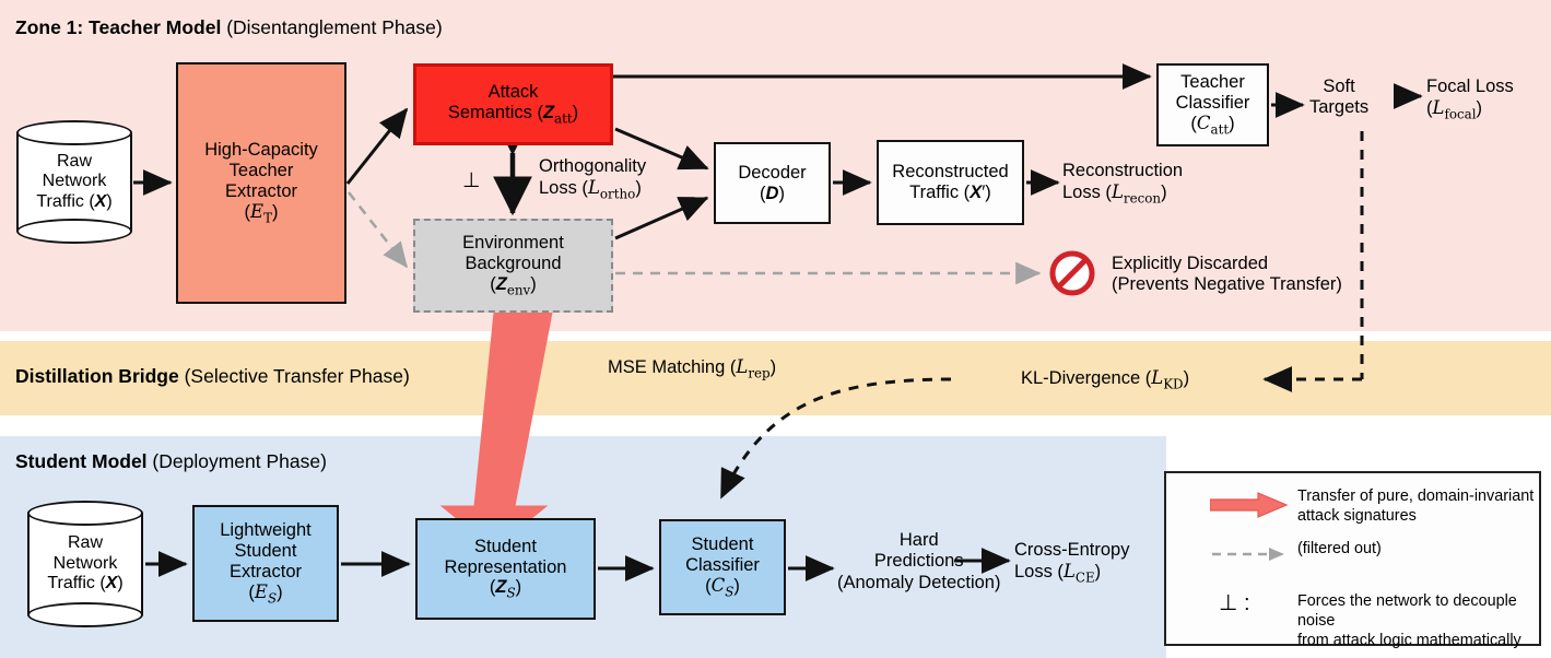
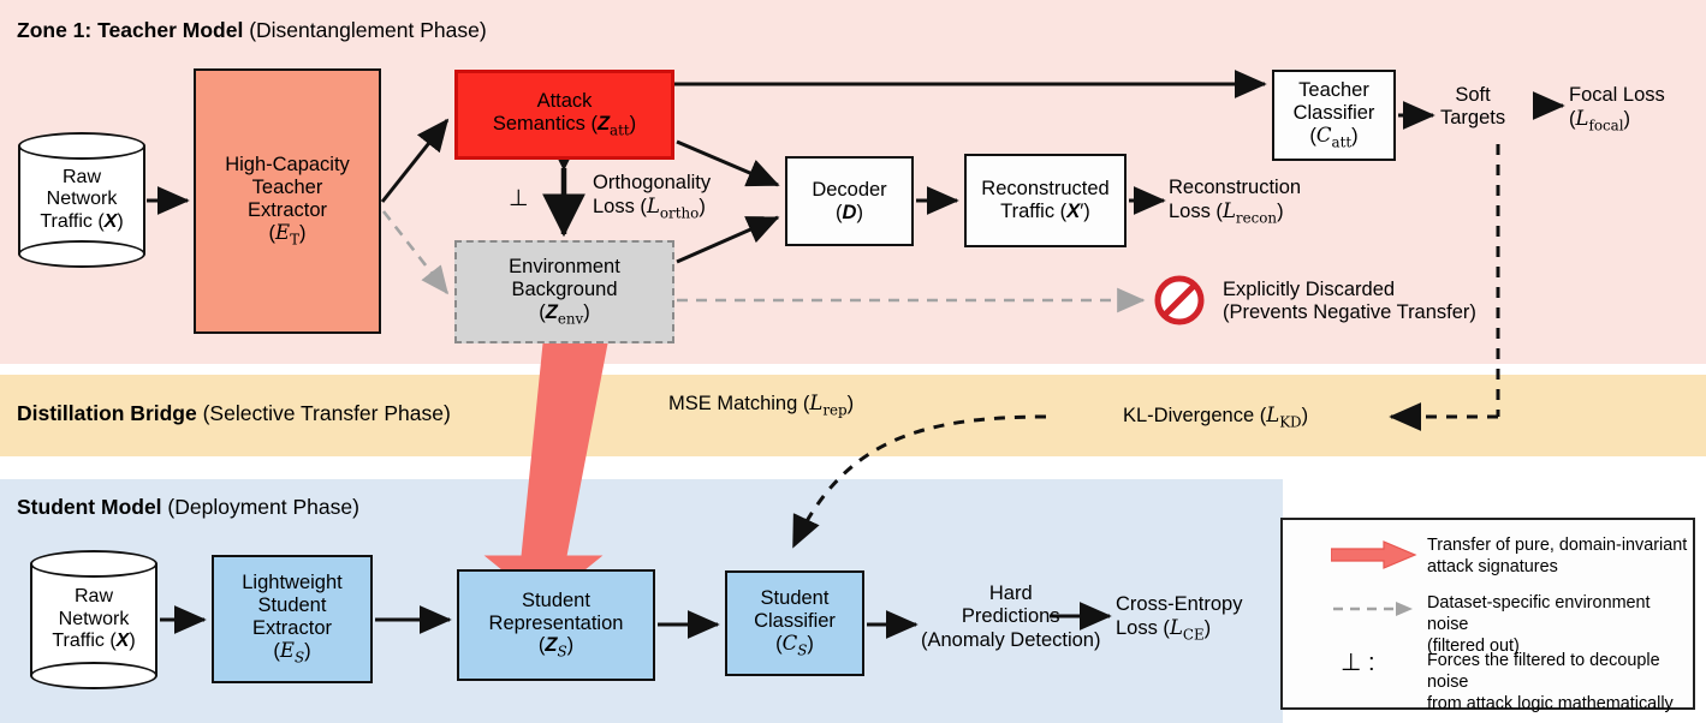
  Zone 1: Teacher Model (Disentanglement Phase)
  Distillation Bridge (Selective Transfer Phase)
  Student Model (Deployment Phase)
  Raw
  Network
  Traffic (X)
  High-Capacity
  Teacher
  Extractor
  (ET)
  Attack
  Semantics (Zatt)
  Environment
  Background
  (Zenv)
  ⊥
  Orthogonality
  Loss (Lortho)
  Decoder
  (D)
  Reconstructed
  Traffic (X′)
  Reconstruction
  Loss (Lrecon)
  Teacher
  Classifier
  (Catt)
  Soft
  Targets
  Focal Loss
  (Lfocal)
  Explicitly Discarded
  (Prevents Negative Transfer)
  MSE Matching (Lrep)
  KL-Divergence (LKD)
  Raw
  Network
  Traffic (X)
  Lightweight
  Student
  Extractor
  (ES)
  Student
  Representation
  (ZS)
  Student
  Classifier
  (CS)
  Hard
  Predictions
  (Anomaly Detection)
  Cross-Entropy
  Loss (LCE)
  Transfer of pure, domain-invariant
  attack signatures
+ Dataset-specific environment noise
  (filtered out)
  ⊥ :
- Forces the network to decouple noise
+ Forces the filtered to decouple noise
  from attack logic mathematically
